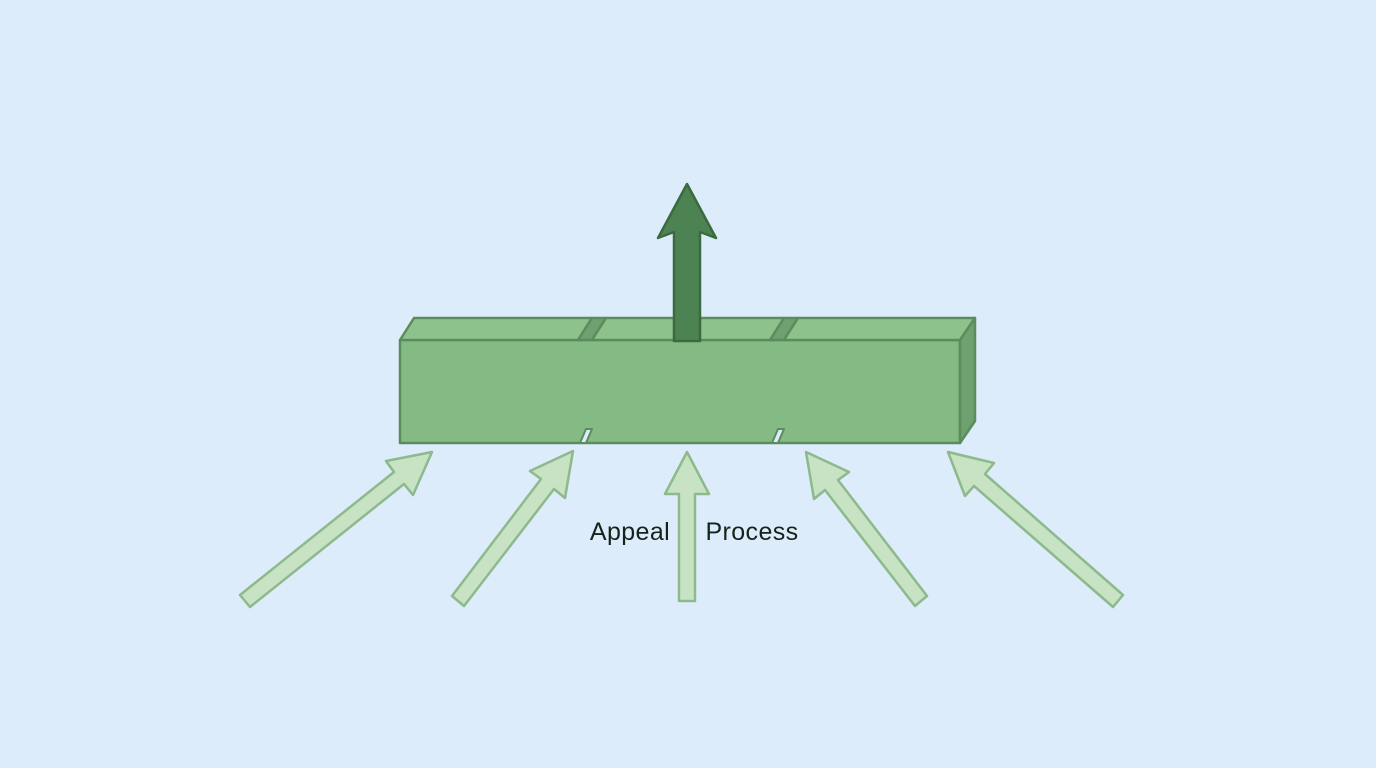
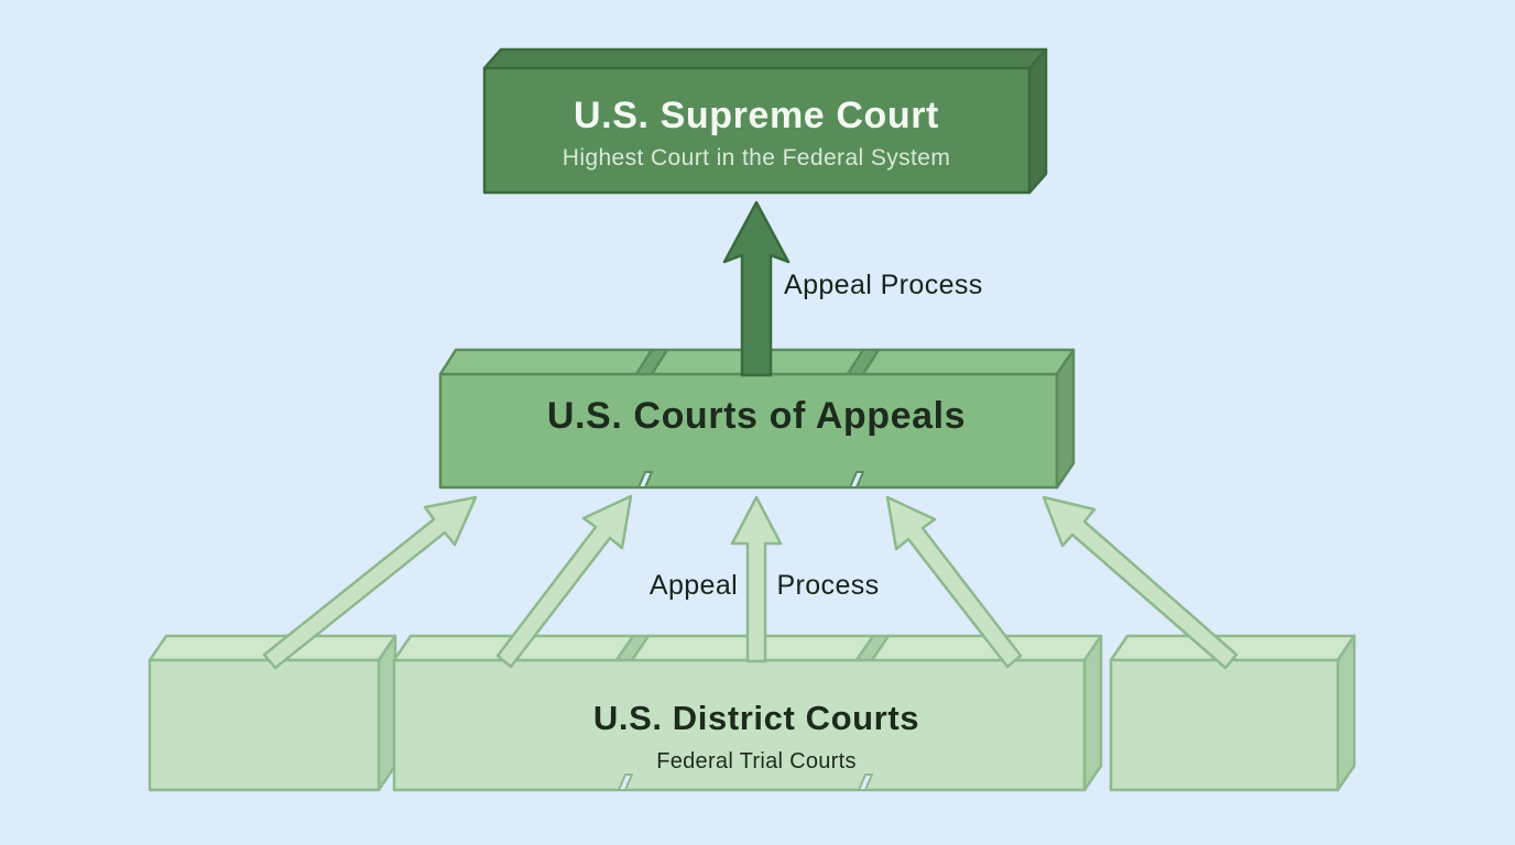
+ U.S. Supreme Court
+ Highest Court in the Federal System
+ U.S. Courts of Appeals
+ Appeal Process
+ U.S. District Courts
+ Federal Trial Courts
  Appeal
  Process
